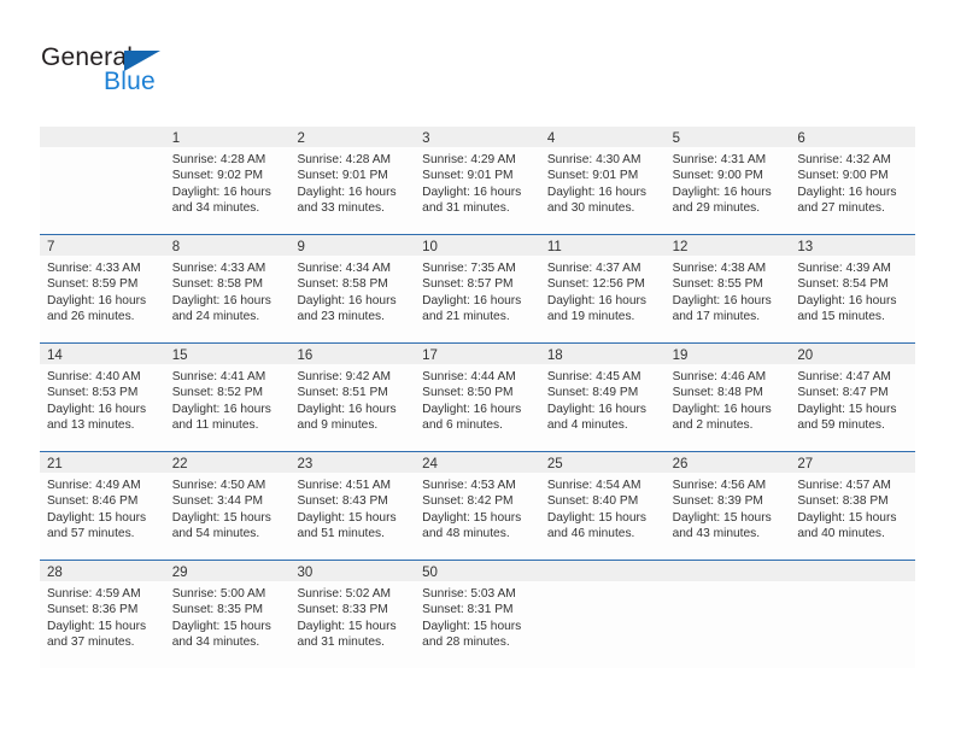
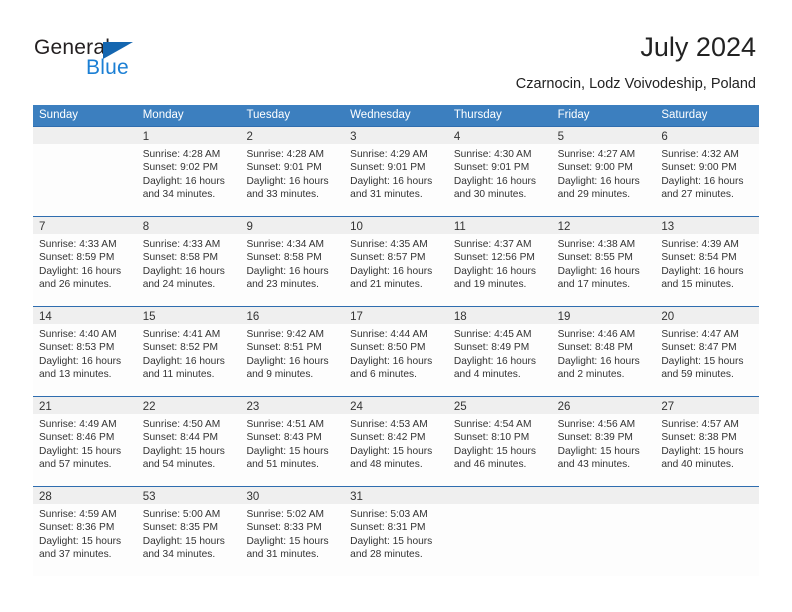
  General
  Blue
+ July 2024
+ Czarnocin, Lodz Voivodeship, Poland
+ Sunday
+ Monday
+ Tuesday
+ Wednesday
+ Thursday
+ Friday
+ Saturday
  1
  Sunrise: 4:28 AM
  Sunset: 9:02 PM
  Daylight: 16 hours
  and 34 minutes.
  2
  Sunrise: 4:28 AM
  Sunset: 9:01 PM
  Daylight: 16 hours
  and 33 minutes.
  3
  Sunrise: 4:29 AM
  Sunset: 9:01 PM
  Daylight: 16 hours
  and 31 minutes.
  4
  Sunrise: 4:30 AM
  Sunset: 9:01 PM
  Daylight: 16 hours
  and 30 minutes.
  5
- Sunrise: 4:31 AM
+ Sunrise: 4:27 AM
  Sunset: 9:00 PM
  Daylight: 16 hours
  and 29 minutes.
  6
  Sunrise: 4:32 AM
  Sunset: 9:00 PM
  Daylight: 16 hours
  and 27 minutes.
  7
  Sunrise: 4:33 AM
  Sunset: 8:59 PM
  Daylight: 16 hours
  and 26 minutes.
  8
  Sunrise: 4:33 AM
  Sunset: 8:58 PM
  Daylight: 16 hours
  and 24 minutes.
  9
  Sunrise: 4:34 AM
  Sunset: 8:58 PM
  Daylight: 16 hours
  and 23 minutes.
  10
- Sunrise: 7:35 AM
+ Sunrise: 4:35 AM
  Sunset: 8:57 PM
  Daylight: 16 hours
  and 21 minutes.
  11
  Sunrise: 4:37 AM
  Sunset: 12:56 PM
  Daylight: 16 hours
  and 19 minutes.
  12
  Sunrise: 4:38 AM
  Sunset: 8:55 PM
  Daylight: 16 hours
  and 17 minutes.
  13
  Sunrise: 4:39 AM
  Sunset: 8:54 PM
  Daylight: 16 hours
  and 15 minutes.
  14
  Sunrise: 4:40 AM
  Sunset: 8:53 PM
  Daylight: 16 hours
  and 13 minutes.
  15
  Sunrise: 4:41 AM
  Sunset: 8:52 PM
  Daylight: 16 hours
  and 11 minutes.
  16
  Sunrise: 9:42 AM
  Sunset: 8:51 PM
  Daylight: 16 hours
  and 9 minutes.
  17
  Sunrise: 4:44 AM
  Sunset: 8:50 PM
  Daylight: 16 hours
  and 6 minutes.
  18
  Sunrise: 4:45 AM
  Sunset: 8:49 PM
  Daylight: 16 hours
  and 4 minutes.
  19
  Sunrise: 4:46 AM
  Sunset: 8:48 PM
  Daylight: 16 hours
  and 2 minutes.
  20
  Sunrise: 4:47 AM
  Sunset: 8:47 PM
  Daylight: 15 hours
  and 59 minutes.
  21
  Sunrise: 4:49 AM
  Sunset: 8:46 PM
  Daylight: 15 hours
  and 57 minutes.
  22
  Sunrise: 4:50 AM
- Sunset: 3:44 PM
+ Sunset: 8:44 PM
  Daylight: 15 hours
  and 54 minutes.
  23
  Sunrise: 4:51 AM
  Sunset: 8:43 PM
  Daylight: 15 hours
  and 51 minutes.
  24
  Sunrise: 4:53 AM
  Sunset: 8:42 PM
  Daylight: 15 hours
  and 48 minutes.
  25
  Sunrise: 4:54 AM
- Sunset: 8:40 PM
+ Sunset: 8:10 PM
  Daylight: 15 hours
  and 46 minutes.
  26
  Sunrise: 4:56 AM
  Sunset: 8:39 PM
  Daylight: 15 hours
  and 43 minutes.
  27
  Sunrise: 4:57 AM
  Sunset: 8:38 PM
  Daylight: 15 hours
  and 40 minutes.
  28
  Sunrise: 4:59 AM
  Sunset: 8:36 PM
  Daylight: 15 hours
  and 37 minutes.
- 29
+ 53
  Sunrise: 5:00 AM
  Sunset: 8:35 PM
  Daylight: 15 hours
  and 34 minutes.
  30
  Sunrise: 5:02 AM
  Sunset: 8:33 PM
  Daylight: 15 hours
  and 31 minutes.
- 50
+ 31
  Sunrise: 5:03 AM
  Sunset: 8:31 PM
  Daylight: 15 hours
  and 28 minutes.
